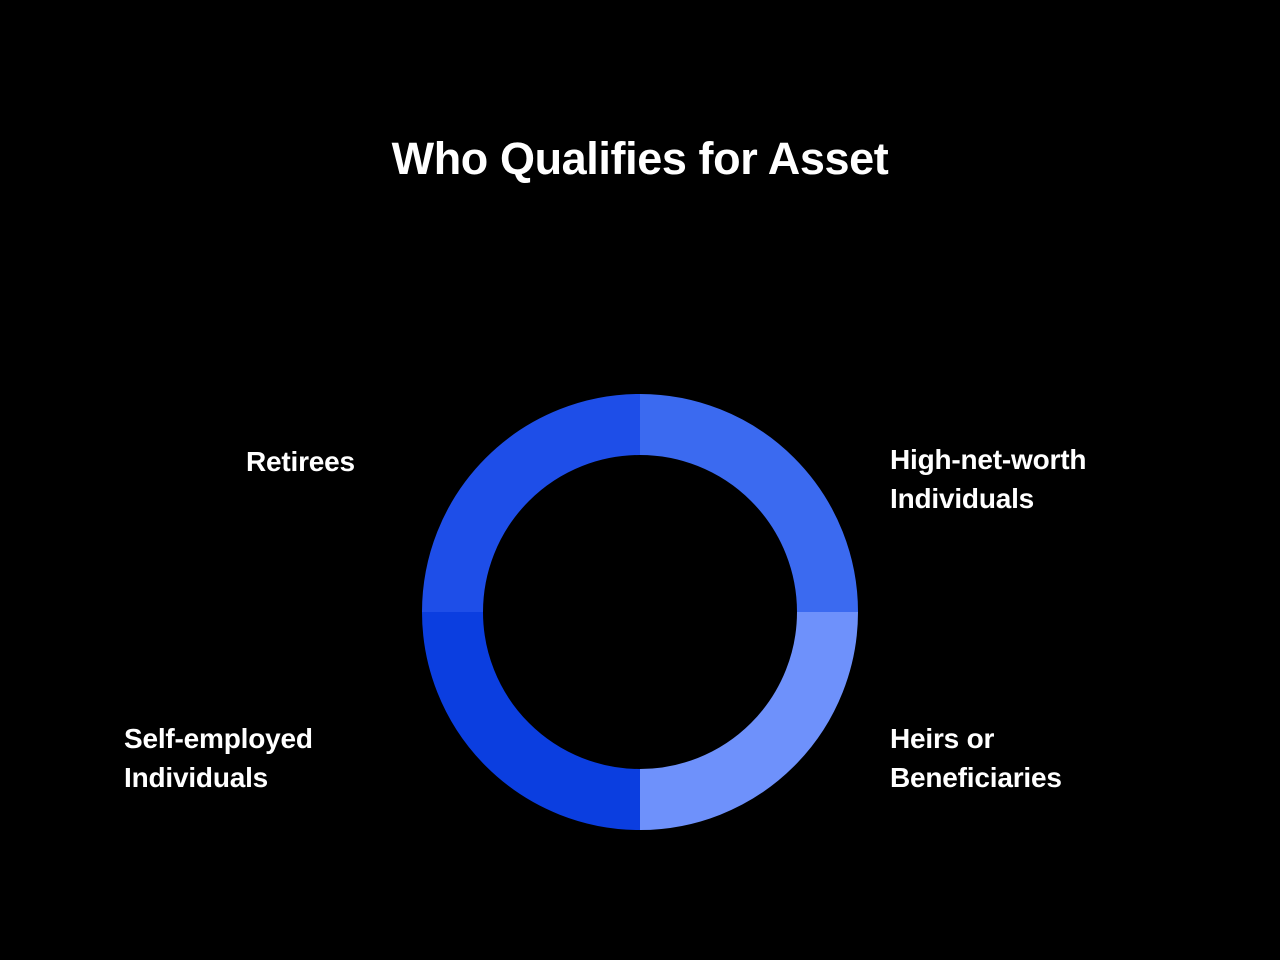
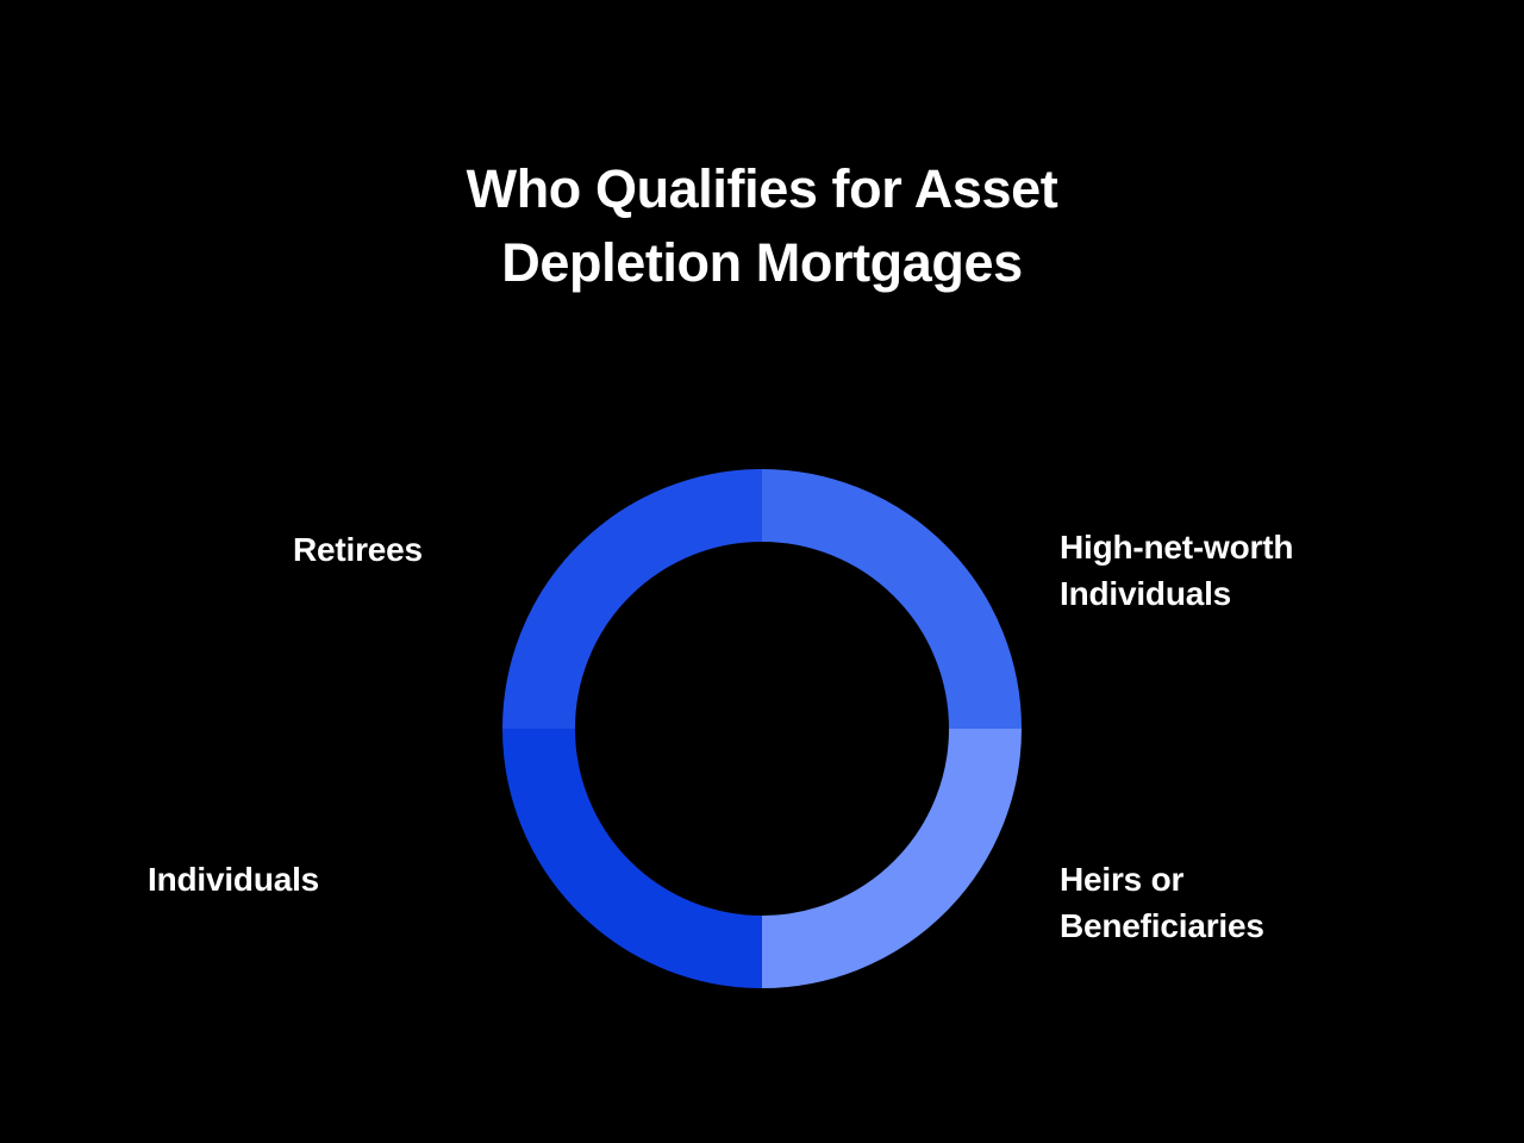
  Who Qualifies for Asset
+ Depletion Mortgages
  High-net-worth
  Individuals
  Heirs or
  Beneficiaries
- Self-employed
  Individuals
  Retirees
